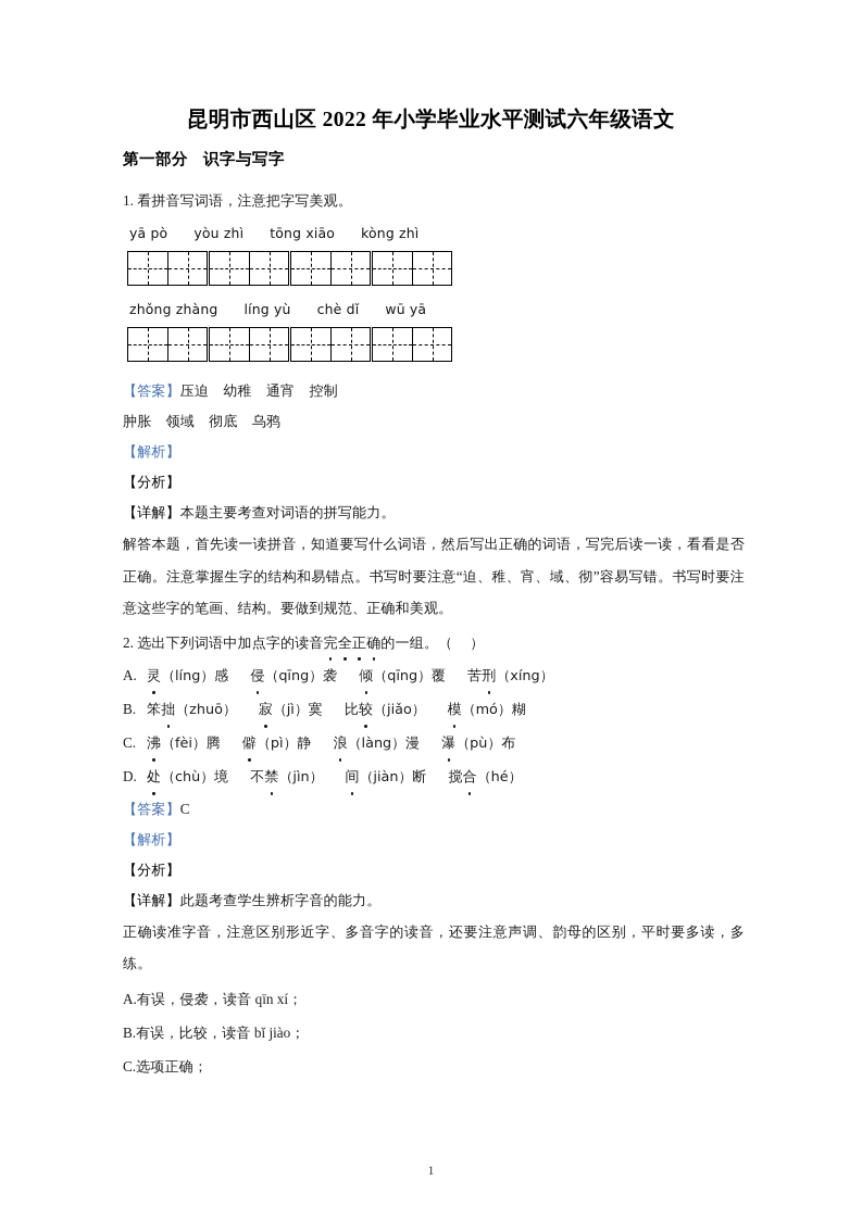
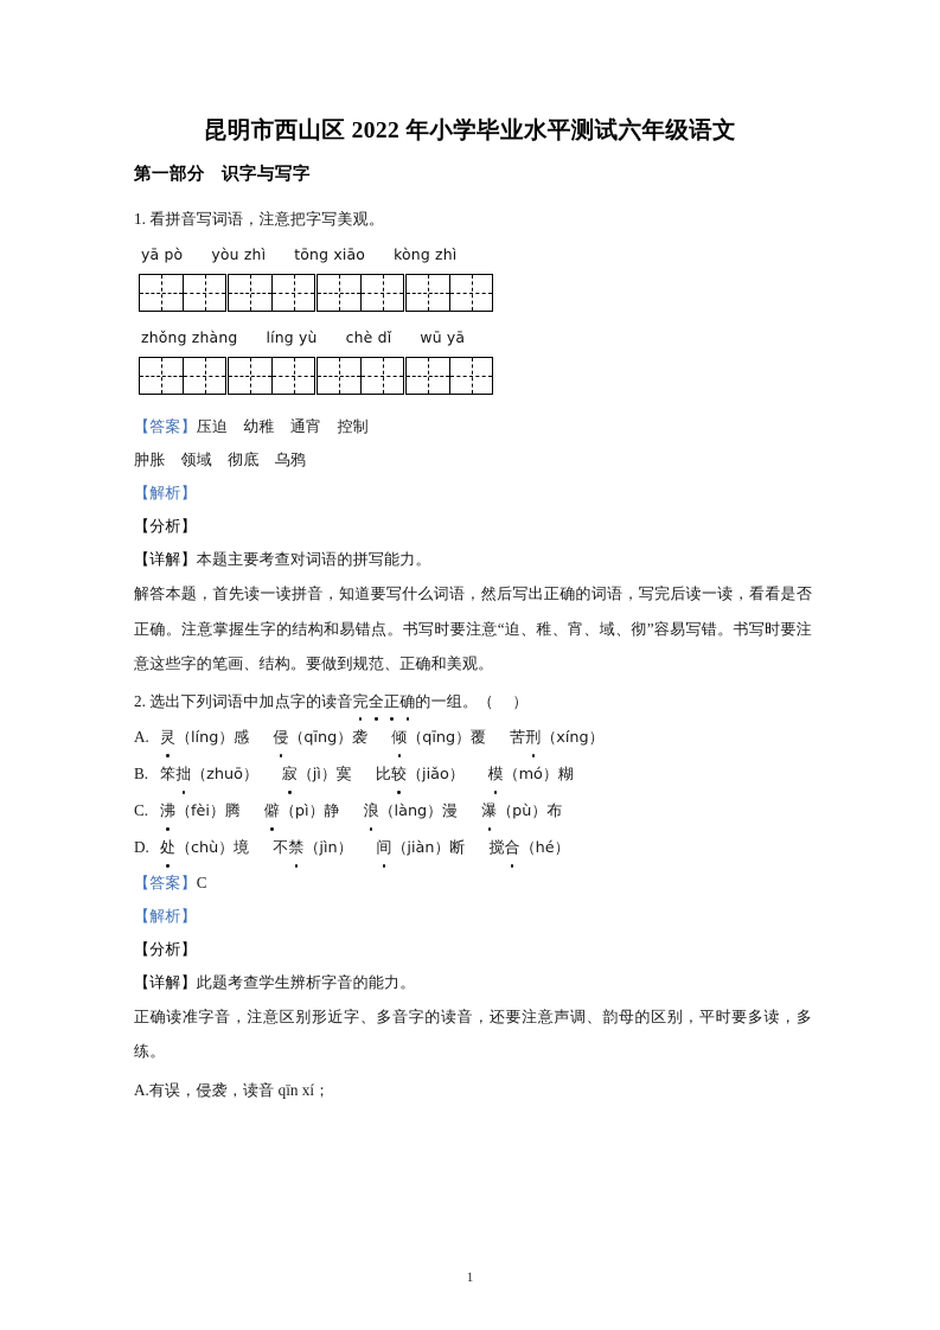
  昆明市西山区 2022 年小学毕业水平测试六年级语文
  第一部分 识字与写字
  1. 看拼音写词语，注意把字写美观。
  yā pò yòu zhì tōng xiāo kòng zhì
  zhǒng zhàng líng yù chè dǐ wū yā
  【答案】压迫 幼稚 通宵 控制
  肿胀 领域 彻底 乌鸦
  【解析】
  【分析】
  【详解】本题主要考查对词语的拼写能力。
  解答本题，首先读一读拼音，知道要写什么词语，然后写出正确的词语，写完后读一读，看看是否正确。注意掌握生字的结构和易错点。书写时要注意“迫、稚、宵、域、彻”容易写错。书写时要注意这些字的笔画、结构。要做到规范、正确和美观。
  2. 选出下列词语中加点字的读音完全正确的一组。（ ）
  A. 灵（líng）感 侵（qīng）袭 倾（qīng）覆 苦刑（xíng）
  B. 笨拙（zhuō） 寂（jì）寞 比较（jiǎo） 模（mó）糊
  C. 沸（fèi）腾 僻（pì）静 浪（làng）漫 瀑（pù）布
  D. 处（chù）境 不禁（jìn） 间（jiàn）断 搅合（hé）
  【答案】C
  【解析】
  【分析】
  【详解】此题考查学生辨析字音的能力。
  正确读准字音，注意区别形近字、多音字的读音，还要注意声调、韵母的区别，平时要多读，多练。
  A.有误，侵袭，读音 qīn xí；
- B.有误，比较，读音 bǐ jiào；
- C.选项正确；
  1
